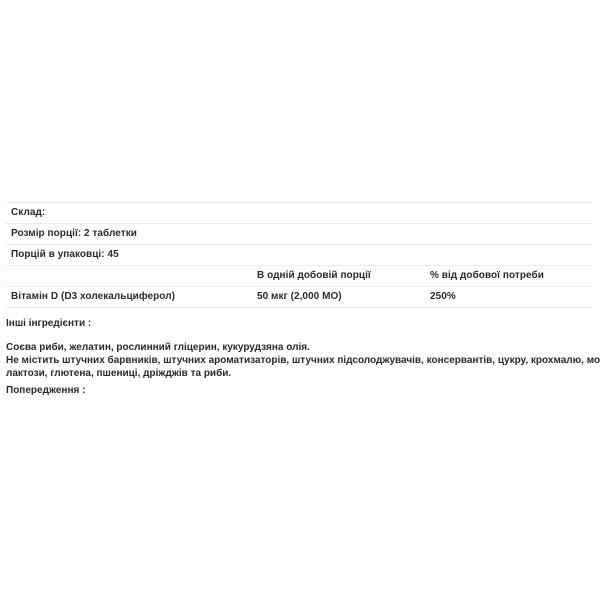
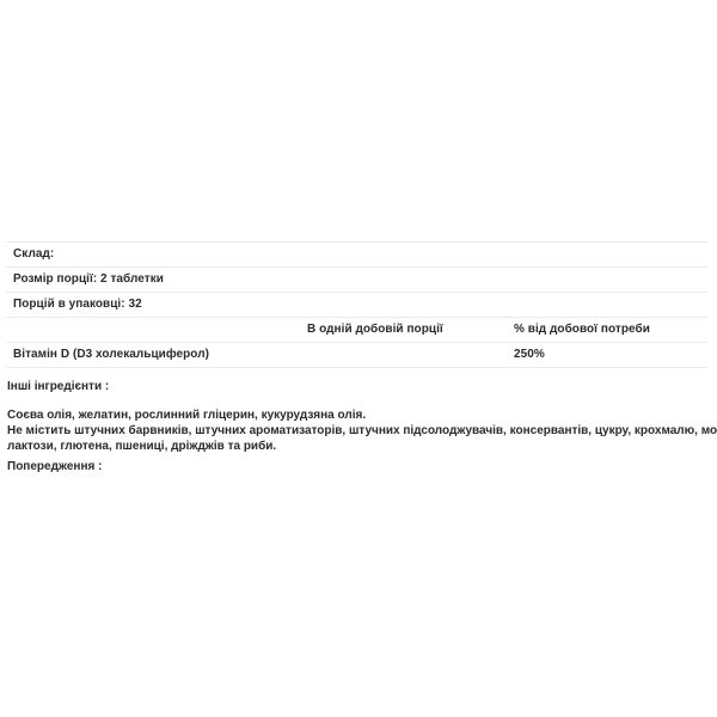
  Склад:
  Розмір порції: 2 таблетки
- Порцій в упаковці: 45
+ Порцій в упаковці: 32
  В одній добовій порції
  % від добової потреби
  Вітамін D (D3 холекальциферол)
- 50 мкг (2,000 МО)
  250%
  Інші інгредієнти :
- Соєва риби, желатин, рослинний гліцерин, кукурудзяна олія.
+ Соєва олія, желатин, рослинний гліцерин, кукурудзяна олія.
  Не містить штучних барвників, штучних ароматизаторів, штучних підсолоджувачів, консервантів, цукру, крохмалю, мо
  лактози, глютена, пшениці, дріжджів та риби.
  Попередження :
